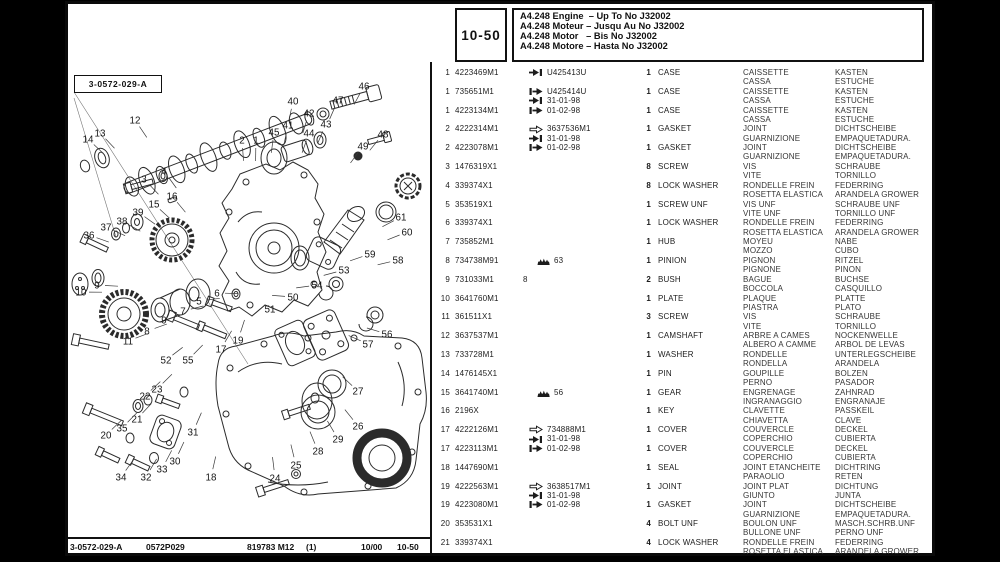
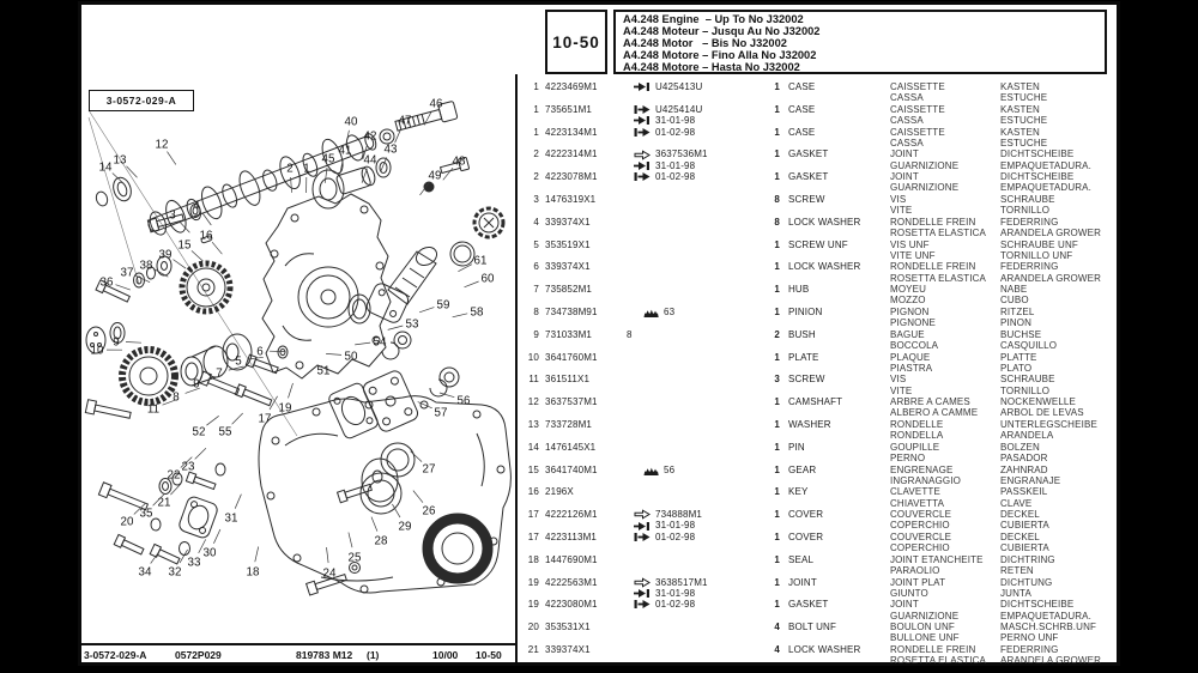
  10-50
  A4.248 Engine – Up To No J32002
  A4.248 Moteur – Jusqu Au No J32002
  A4.248 Motor – Bis No J32002
+ A4.248 Motore – Fino Alla No J32002
  A4.248 Motore – Hasta No J32002
  1
  2
  3
  4
  5
  6
  7
  8
  9
  9
  10
  11
  12
  13
  14
  15
  16
  17
  18
  19
  20
  21
  22
  23
  24
  25
  26
  27
  28
  29
  30
  31
  32
  33
  34
  35
  36
  37
  38
  39
  40
  41
  42
  43
  44
  45
  46
  47
  48
  49
  50
  51
  52
  53
  54
  55
  56
  57
  58
  59
  60
  61
  3-0572-029-A
  1
  4223469M1
  U425413U
  1
  CASE
  CAISSETTE
  CASSA
  KASTEN
  ESTUCHE
  1
  735651M1
  U425414U
  31-01-98
  1
  CASE
  CAISSETTE
  CASSA
  KASTEN
  ESTUCHE
  1
  4223134M1
  01-02-98
  1
  CASE
  CAISSETTE
  CASSA
  KASTEN
  ESTUCHE
  2
  4222314M1
  3637536M1
  31-01-98
  1
  GASKET
  JOINT
  GUARNIZIONE
  DICHTSCHEIBE
  EMPAQUETADURA.
  2
  4223078M1
  01-02-98
  1
  GASKET
  JOINT
  GUARNIZIONE
  DICHTSCHEIBE
  EMPAQUETADURA.
  3
  1476319X1
  8
  SCREW
  VIS
  VITE
  SCHRAUBE
  TORNILLO
  4
  339374X1
  8
  LOCK WASHER
  RONDELLE FREIN
  ROSETTA ELASTICA
  FEDERRING
  ARANDELA GROWER
  5
  353519X1
  1
  SCREW UNF
  VIS UNF
  VITE UNF
  SCHRAUBE UNF
  TORNILLO UNF
  6
  339374X1
  1
  LOCK WASHER
  RONDELLE FREIN
  ROSETTA ELASTICA
  FEDERRING
  ARANDELA GROWER
  7
  735852M1
  1
  HUB
  MOYEU
  MOZZO
  NABE
  CUBO
  8
  734738M91
  63
  1
  PINION
  PIGNON
  PIGNONE
  RITZEL
  PINON
  9
  731033M1
  8
  2
  BUSH
  BAGUE
  BOCCOLA
  BUCHSE
  CASQUILLO
  10
  3641760M1
  1
  PLATE
  PLAQUE
  PIASTRA
  PLATTE
  PLATO
  11
  361511X1
  3
  SCREW
  VIS
  VITE
  SCHRAUBE
  TORNILLO
  12
  3637537M1
  1
  CAMSHAFT
  ARBRE A CAMES
  ALBERO A CAMME
  NOCKENWELLE
  ARBOL DE LEVAS
  13
  733728M1
  1
  WASHER
  RONDELLE
  RONDELLA
  UNTERLEGSCHEIBE
  ARANDELA
  14
  1476145X1
  1
  PIN
  GOUPILLE
  PERNO
  BOLZEN
  PASADOR
  15
  3641740M1
  56
  1
  GEAR
  ENGRENAGE
  INGRANAGGIO
  ZAHNRAD
  ENGRANAJE
  16
  2196X
  1
  KEY
  CLAVETTE
  CHIAVETTA
  PASSKEIL
  CLAVE
  17
  4222126M1
  734888M1
  31-01-98
  1
  COVER
  COUVERCLE
  COPERCHIO
  DECKEL
  CUBIERTA
  17
  4223113M1
  01-02-98
  1
  COVER
  COUVERCLE
  COPERCHIO
  DECKEL
  CUBIERTA
  18
  1447690M1
  1
  SEAL
  JOINT ETANCHEITE
  PARAOLIO
  DICHTRING
  RETEN
  19
  4222563M1
  3638517M1
  31-01-98
  1
  JOINT
  JOINT PLAT
  GIUNTO
  DICHTUNG
  JUNTA
  19
  4223080M1
  01-02-98
  1
  GASKET
  JOINT
  GUARNIZIONE
  DICHTSCHEIBE
  EMPAQUETADURA.
  20
  353531X1
  4
  BOLT UNF
  BOULON UNF
  BULLONE UNF
  MASCH.SCHRB.UNF
  PERNO UNF
  21
  339374X1
  4
  LOCK WASHER
  RONDELLE FREIN
  ROSETTA ELASTICA
  FEDERRING
  ARANDELA GROWER
  3-0572-029-A
  0572P029
  819783 M12
  (1)
  10/00
  10-50
